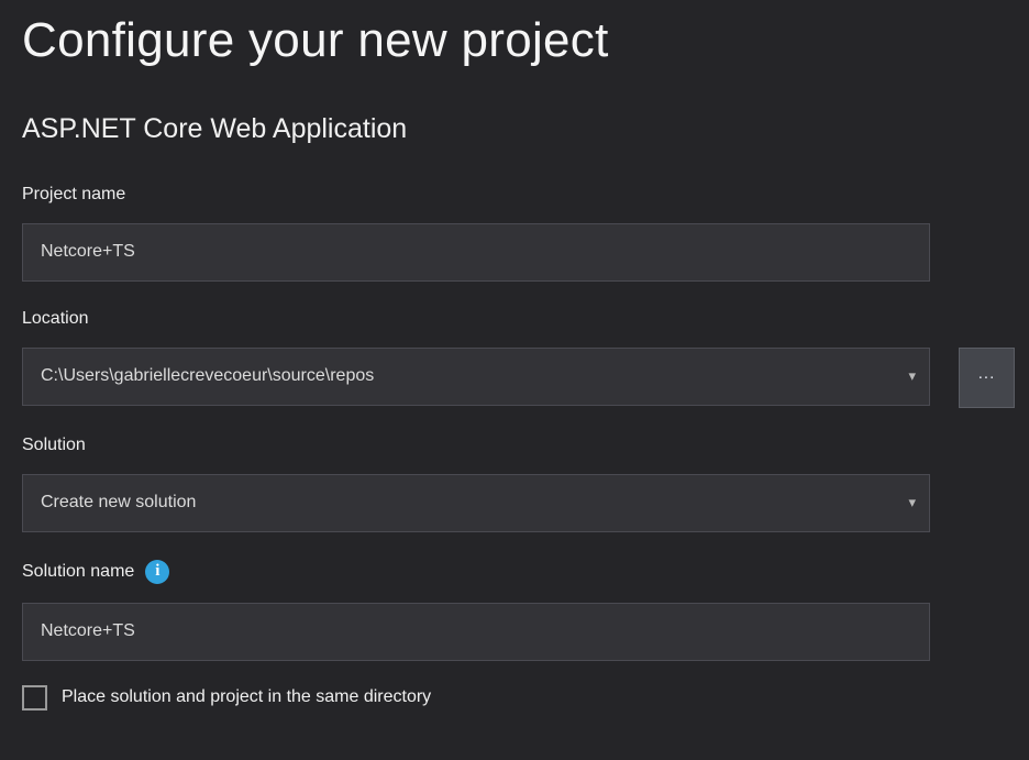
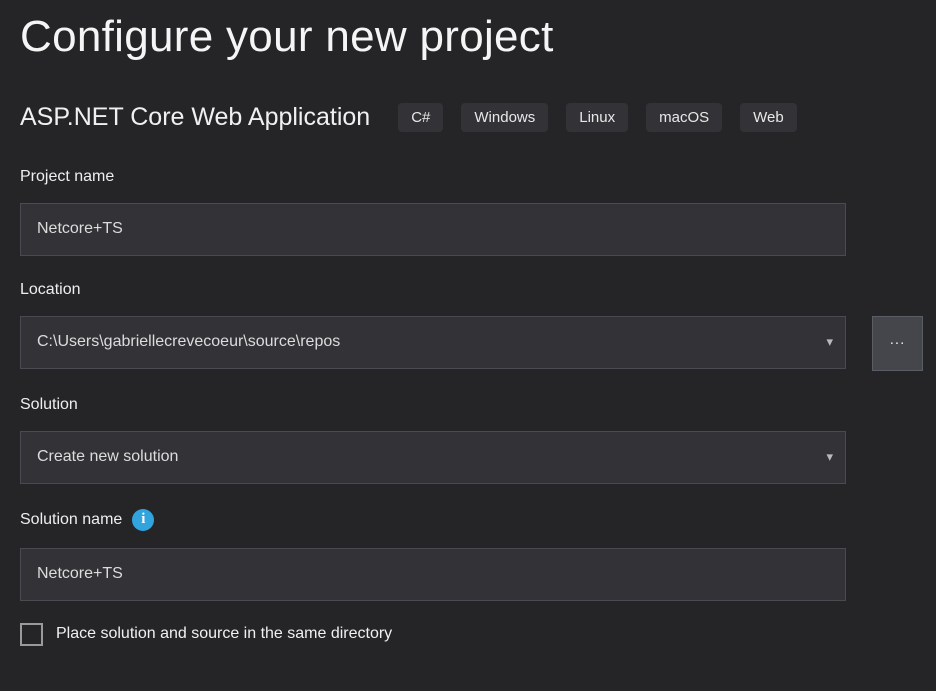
  Configure your new project
  ASP.NET Core Web Application
+ C#
+ Windows
+ Linux
+ macOS
+ Web
  Project name
  Netcore+TS
  Location
  C:\Users\gabriellecrevecoeur\source\repos
  ▾
  ...
  Solution
  Create new solution
  ▾
  Solution name
  i
  Netcore+TS
- Place solution and project in the same directory
+ Place solution and source in the same directory
